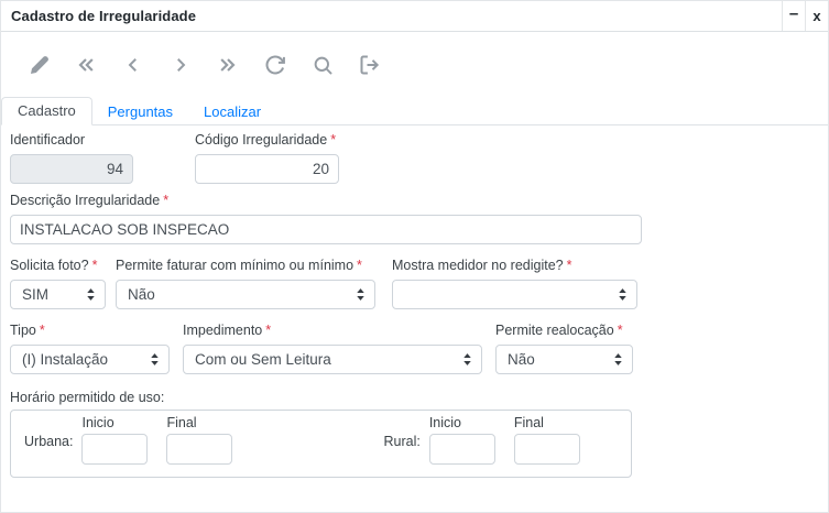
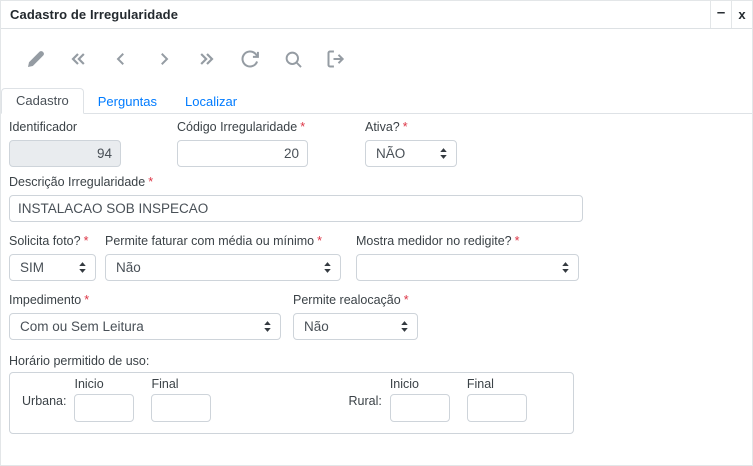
  Cadastro de Irregularidade
  –
  x
  Cadastro
  Perguntas
  Localizar
  Identificador
  94
  Código Irregularidade *
  20
+ Ativa? *
+ NÃO
  Descrição Irregularidade *
  INSTALACAO SOB INSPECAO
  Solicita foto? *
  SIM
- Permite faturar com mínimo ou mínimo *
+ Permite faturar com média ou mínimo *
  Não
  Mostra medidor no redigite? *
- Tipo *
- (I) Instalação
  Impedimento *
  Com ou Sem Leitura
  Permite realocação *
  Não
  Horário permitido de uso:
  Urbana:
  Inicio
  Final
  Rural:
  Inicio
  Final
